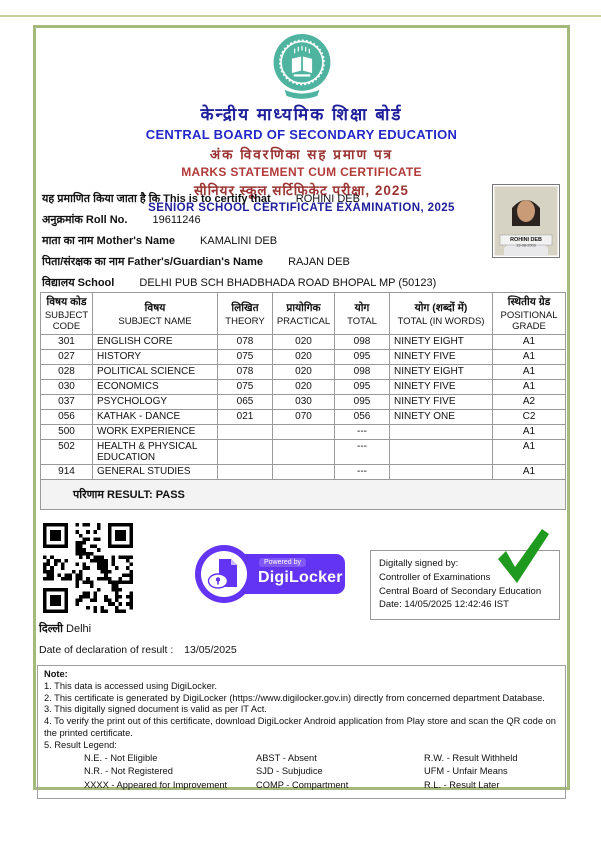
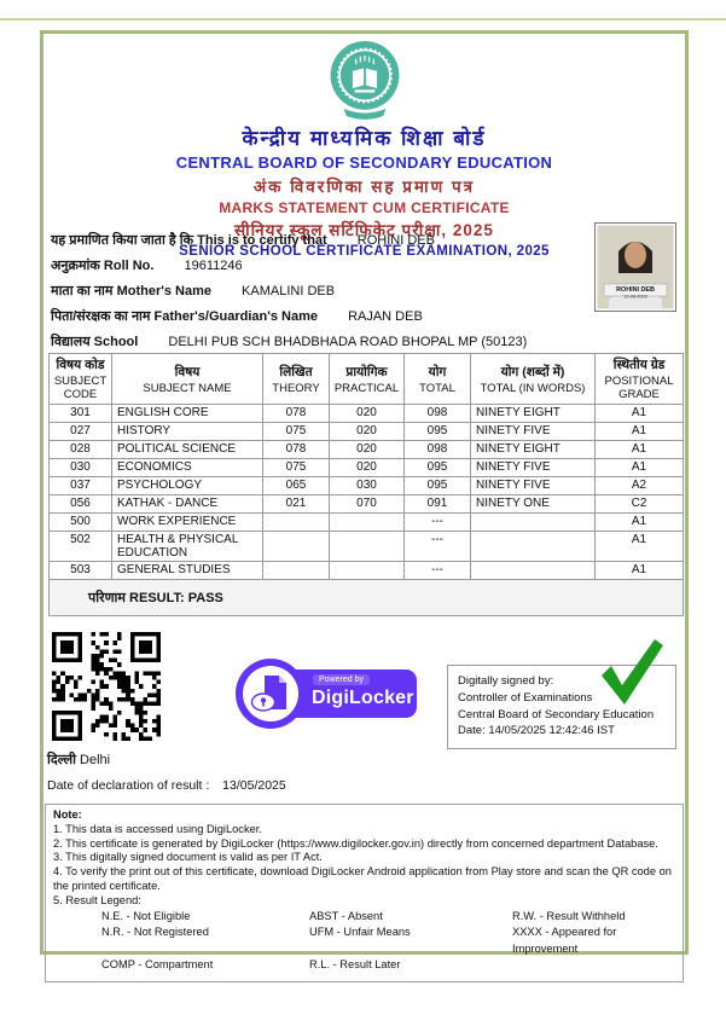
  केन्द्रीय माध्यमिक शिक्षा बोर्ड
  CENTRAL BOARD OF SECONDARY EDUCATION
  अंक विवरणिका सह प्रमाण पत्र
  MARKS STATEMENT CUM CERTIFICATE
  सीनियर स्कूल सर्टिफिकेट परीक्षा, 2025
  SENIOR SCHOOL CERTIFICATE EXAMINATION, 2025
  यह प्रमाणित किया जाता है कि This is to certify that ROHINI DEB
  अनुक्रमांक Roll No. 19611246
  माता का नाम Mother's Name KAMALINI DEB
  पिता/संरक्षक का नाम Father's/Guardian's Name RAJAN DEB
  विद्यालय School DELHI PUB SCH BHADBHADA ROAD BHOPAL MP (50123)
  विषय कोडSUBJECT CODE	विषयSUBJECT NAME	लिखितTHEORY	प्रायोगिकPRACTICAL	योगTOTAL	योग (शब्दों में)TOTAL (IN WORDS)	स्थितीय ग्रेडPOSITIONAL GRADE
  301	ENGLISH CORE	078	020	098	NINETY EIGHT	A1
  027	HISTORY	075	020	095	NINETY FIVE	A1
  028	POLITICAL SCIENCE	078	020	098	NINETY EIGHT	A1
  030	ECONOMICS	075	020	095	NINETY FIVE	A1
  037	PSYCHOLOGY	065	030	095	NINETY FIVE	A2
- 056	KATHAK - DANCE	021	070	056	NINETY ONE	C2
+ 056	KATHAK - DANCE	021	070	091	NINETY ONE	C2
  500	WORK EXPERIENCE			---		A1
  502	HEALTH & PHYSICAL EDUCATION			---		A1
- 914	GENERAL STUDIES			---		A1
+ 503	GENERAL STUDIES			---		A1
  परिणाम RESULT: PASS
  दिल्ली Delhi
  Date of declaration of result : 13/05/2025
  DigiLocker
  Digitally signed by:
  Controller of Examinations
  Central Board of Secondary Education
  Date: 14/05/2025 12:42:46 IST
  Note:
  1. This data is accessed using DigiLocker.
  2. This certificate is generated by DigiLocker (https://www.digilocker.gov.in) directly from concerned department Database.
  3. This digitally signed document is valid as per IT Act.
  4. To verify the print out of this certificate, download DigiLocker Android application from Play store and scan the QR code on the printed certificate.
  5. Result Legend:
  N.E. - Not Eligible
  ABST - Absent
  R.W. - Result Withheld
  N.R. - Not Registered
- SJD - Subjudice
  UFM - Unfair Means
  XXXX - Appeared for Improvement
  COMP - Compartment
  R.L. - Result Later
